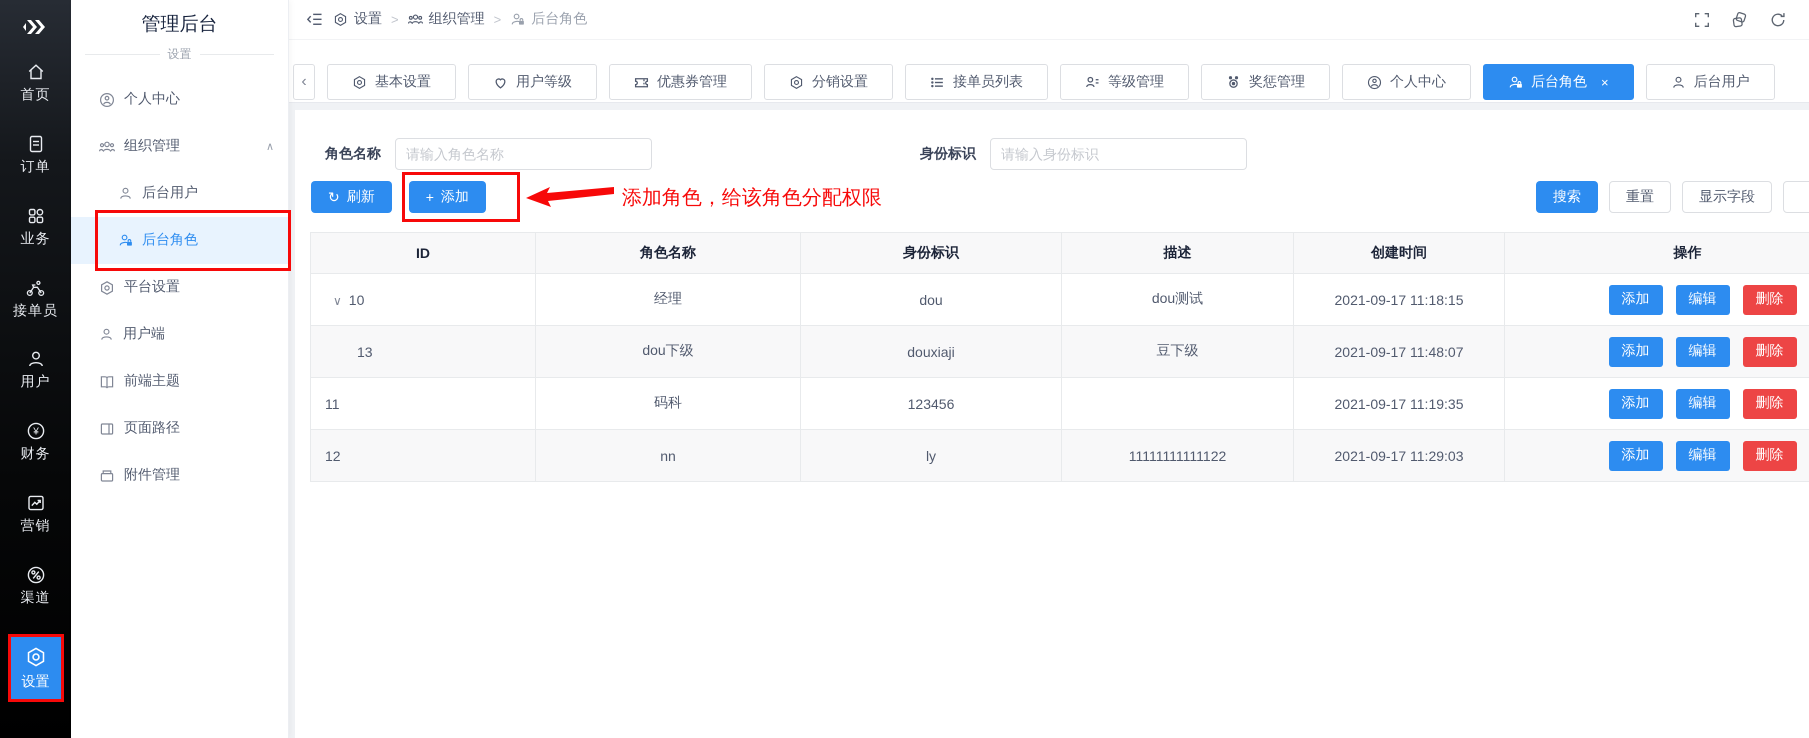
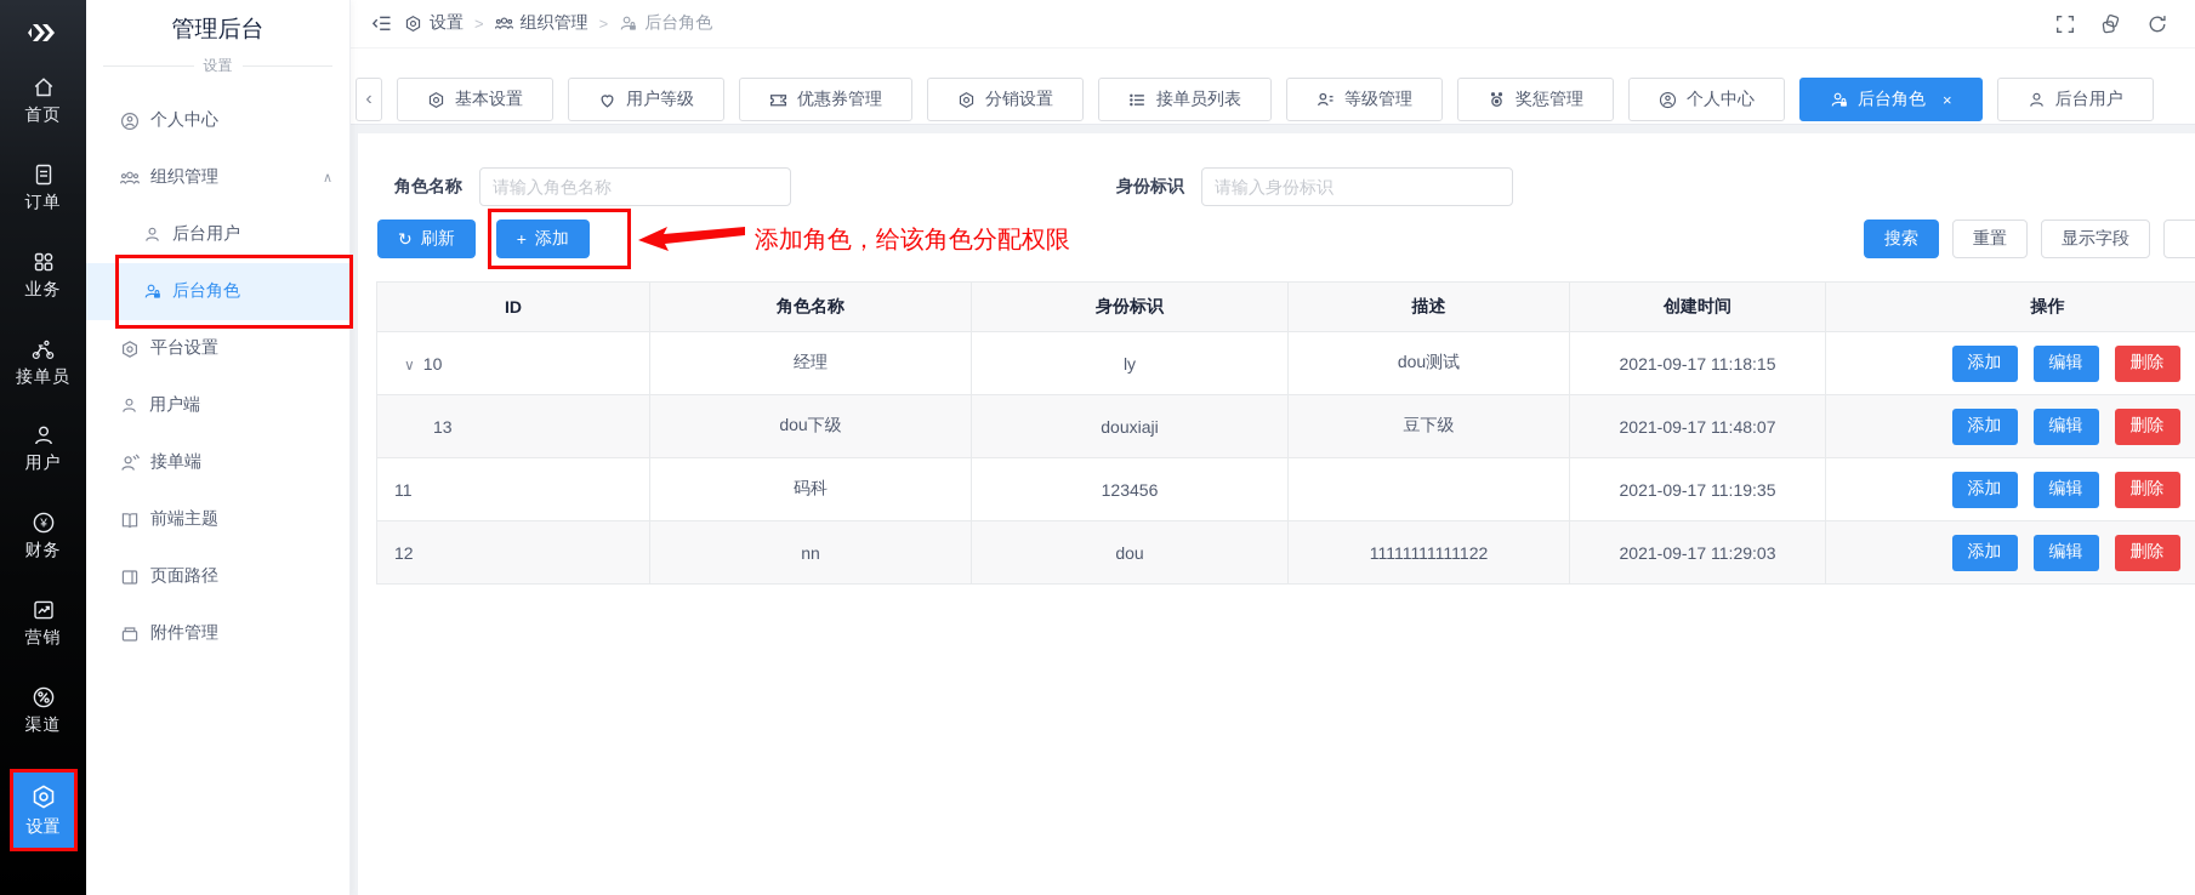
  首页
  订单
  业务
  接单员
  用户
  ¥
  财务
  营销
  渠道
  设置
  管理后台
  设置
  个人中心
  组织管理
  ∧
  后台用户
  后台角色
  平台设置
  用户端
+ 接单端
  前端主题
  页面路径
  附件管理
  设置
  >
  组织管理
  >
  后台角色
  ‹
  基本设置
  用户等级
  优惠券管理
  分销设置
  接单员列表
  等级管理
  奖惩管理
  个人中心
  后台角色
  ×
  后台用户
  角色名称
  请输入角色名称
  身份标识
  请输入身份标识
  ↻
  刷新
  +
  添加
  添加角色，给该角色分配权限
  搜索
  重置
  显示字段
  ID	角色名称	身份标识	描述	创建时间	操作
- ∨ 10	经理	dou	dou测试	2021-09-17 11:18:15	添加 编辑 删除
+ ∨ 10	经理	ly	dou测试	2021-09-17 11:18:15	添加 编辑 删除
  13	dou下级	douxiaji	豆下级	2021-09-17 11:48:07	添加 编辑 删除
  11	码科	123456		2021-09-17 11:19:35	添加 编辑 删除
- 12	nn	ly	11111111111122	2021-09-17 11:29:03	添加 编辑 删除
+ 12	nn	dou	11111111111122	2021-09-17 11:29:03	添加 编辑 删除
